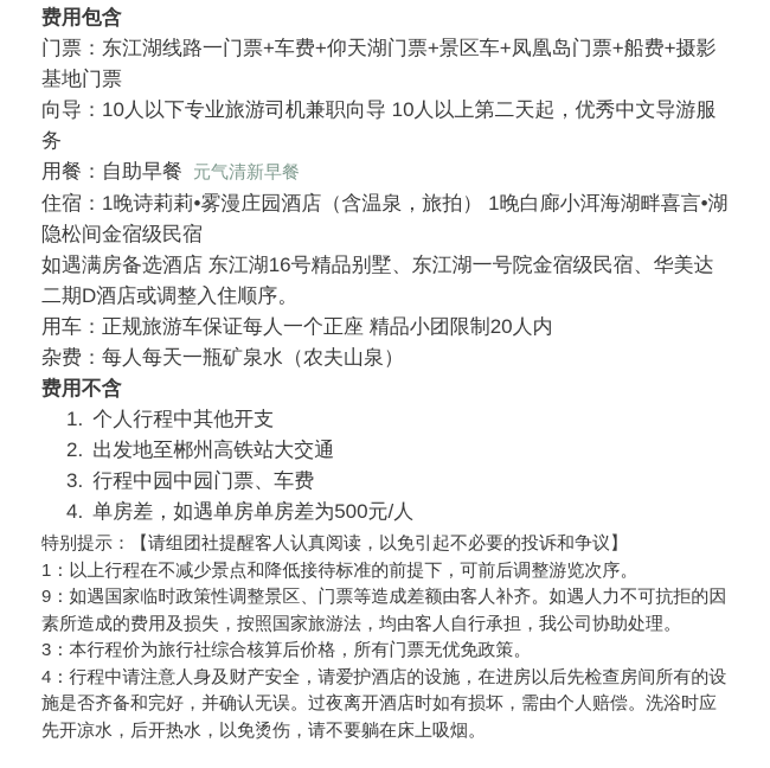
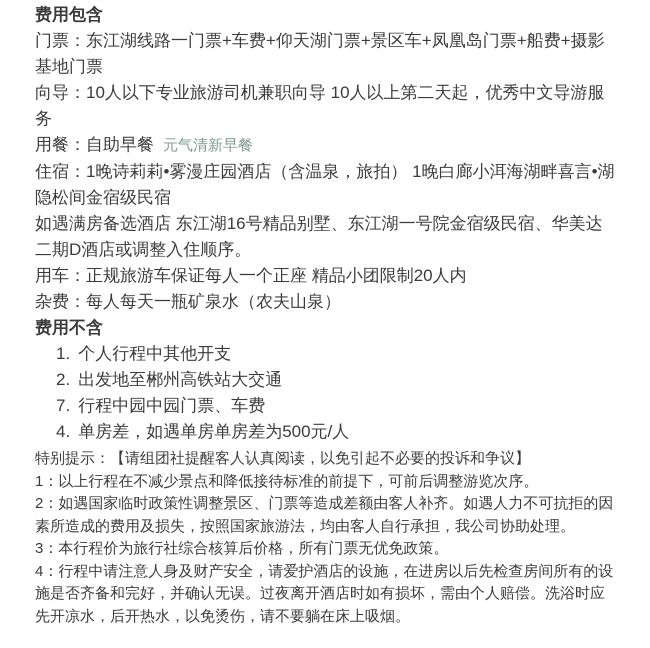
  费用包含
  门票：东江湖线路一门票+车费+仰天湖门票+景区车+凤凰岛门票+船费+摄影基地门票
  向导：10人以下专业旅游司机兼职向导 10人以上第二天起，优秀中文导游服务
  用餐：自助早餐 元气清新早餐
  住宿：1晚诗莉莉•雾漫庄园酒店（含温泉，旅拍） 1晚白廊小洱海湖畔喜言•湖隐松间金宿级民宿
  如遇满房备选酒店 东江湖16号精品别墅、东江湖一号院金宿级民宿、华美达二期D酒店或调整入住顺序。
  用车：正规旅游车保证每人一个正座 精品小团限制20人内
  杂费：每人每天一瓶矿泉水（农夫山泉）
  费用不含
  1.
  个人行程中其他开支
  2.
  出发地至郴州高铁站大交通
- 3.
+ 7.
  行程中园中园门票、车费
  4.
  单房差，如遇单房单房差为500元/人
  特别提示：【请组团社提醒客人认真阅读，以免引起不必要的投诉和争议】
  1：以上行程在不减少景点和降低接待标准的前提下，可前后调整游览次序。
- 9：如遇国家临时政策性调整景区、门票等造成差额由客人补齐。如遇人力不可抗拒的因素所造成的费用及损失，按照国家旅游法，均由客人自行承担，我公司协助处理。
+ 2：如遇国家临时政策性调整景区、门票等造成差额由客人补齐。如遇人力不可抗拒的因素所造成的费用及损失，按照国家旅游法，均由客人自行承担，我公司协助处理。
  3：本行程价为旅行社综合核算后价格，所有门票无优免政策。
  4：行程中请注意人身及财产安全，请爱护酒店的设施，在进房以后先检查房间所有的设施是否齐备和完好，并确认无误。过夜离开酒店时如有损坏，需由个人赔偿。洗浴时应先开凉水，后开热水，以免烫伤，请不要躺在床上吸烟。
